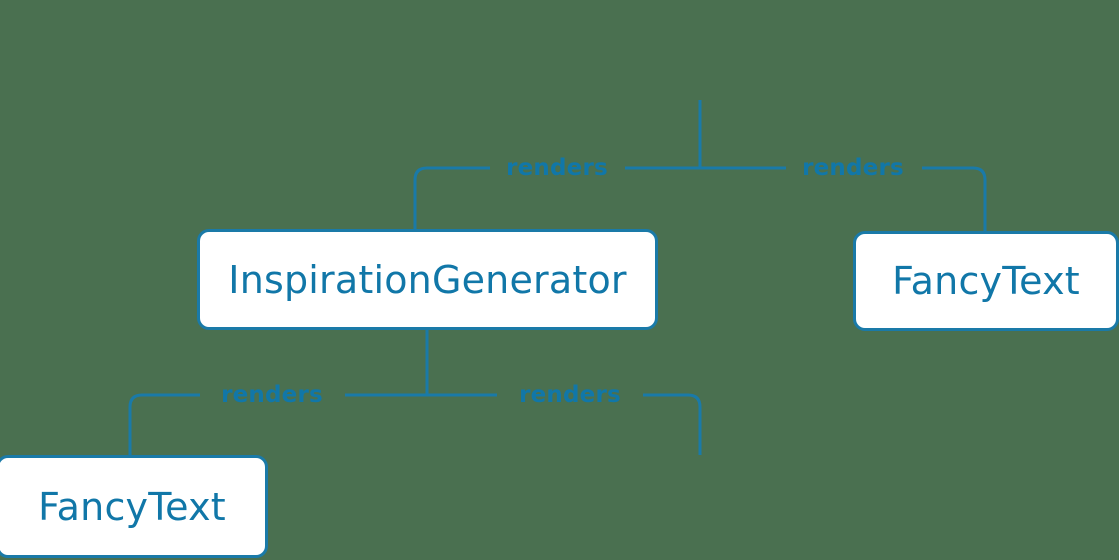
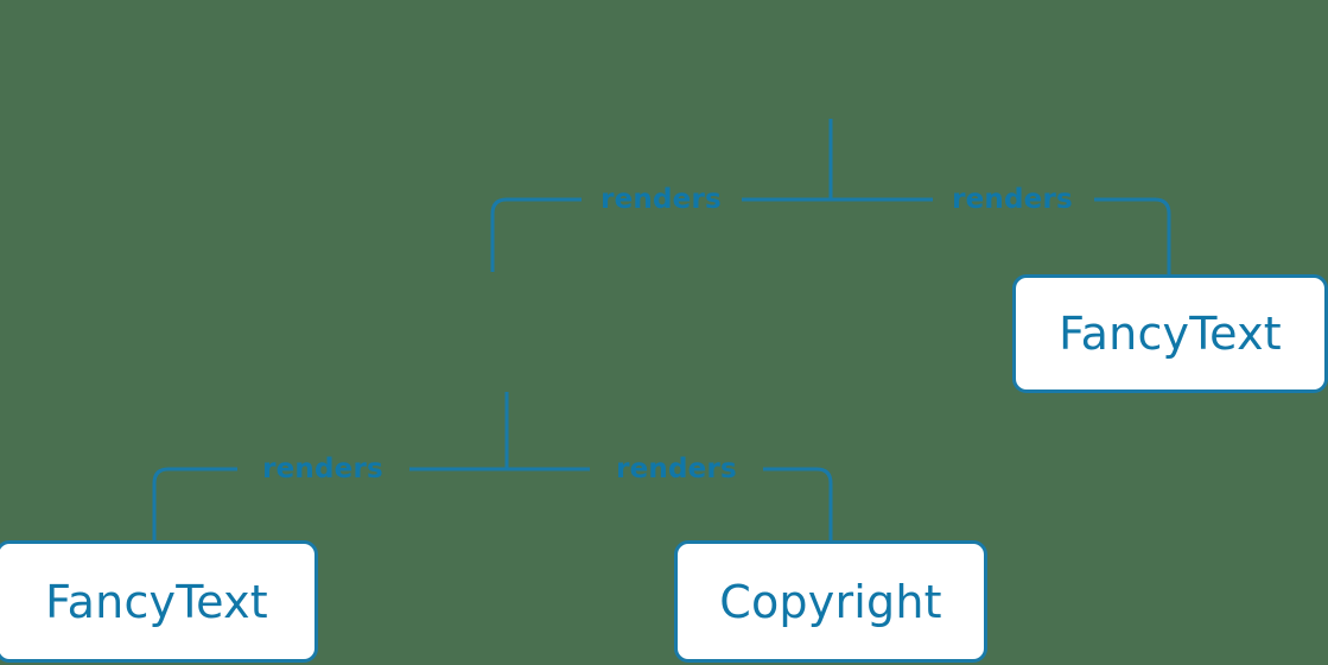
- InspirationGenerator
  FancyText
  FancyText
+ Copyright
  renders
  renders
  renders
  renders
